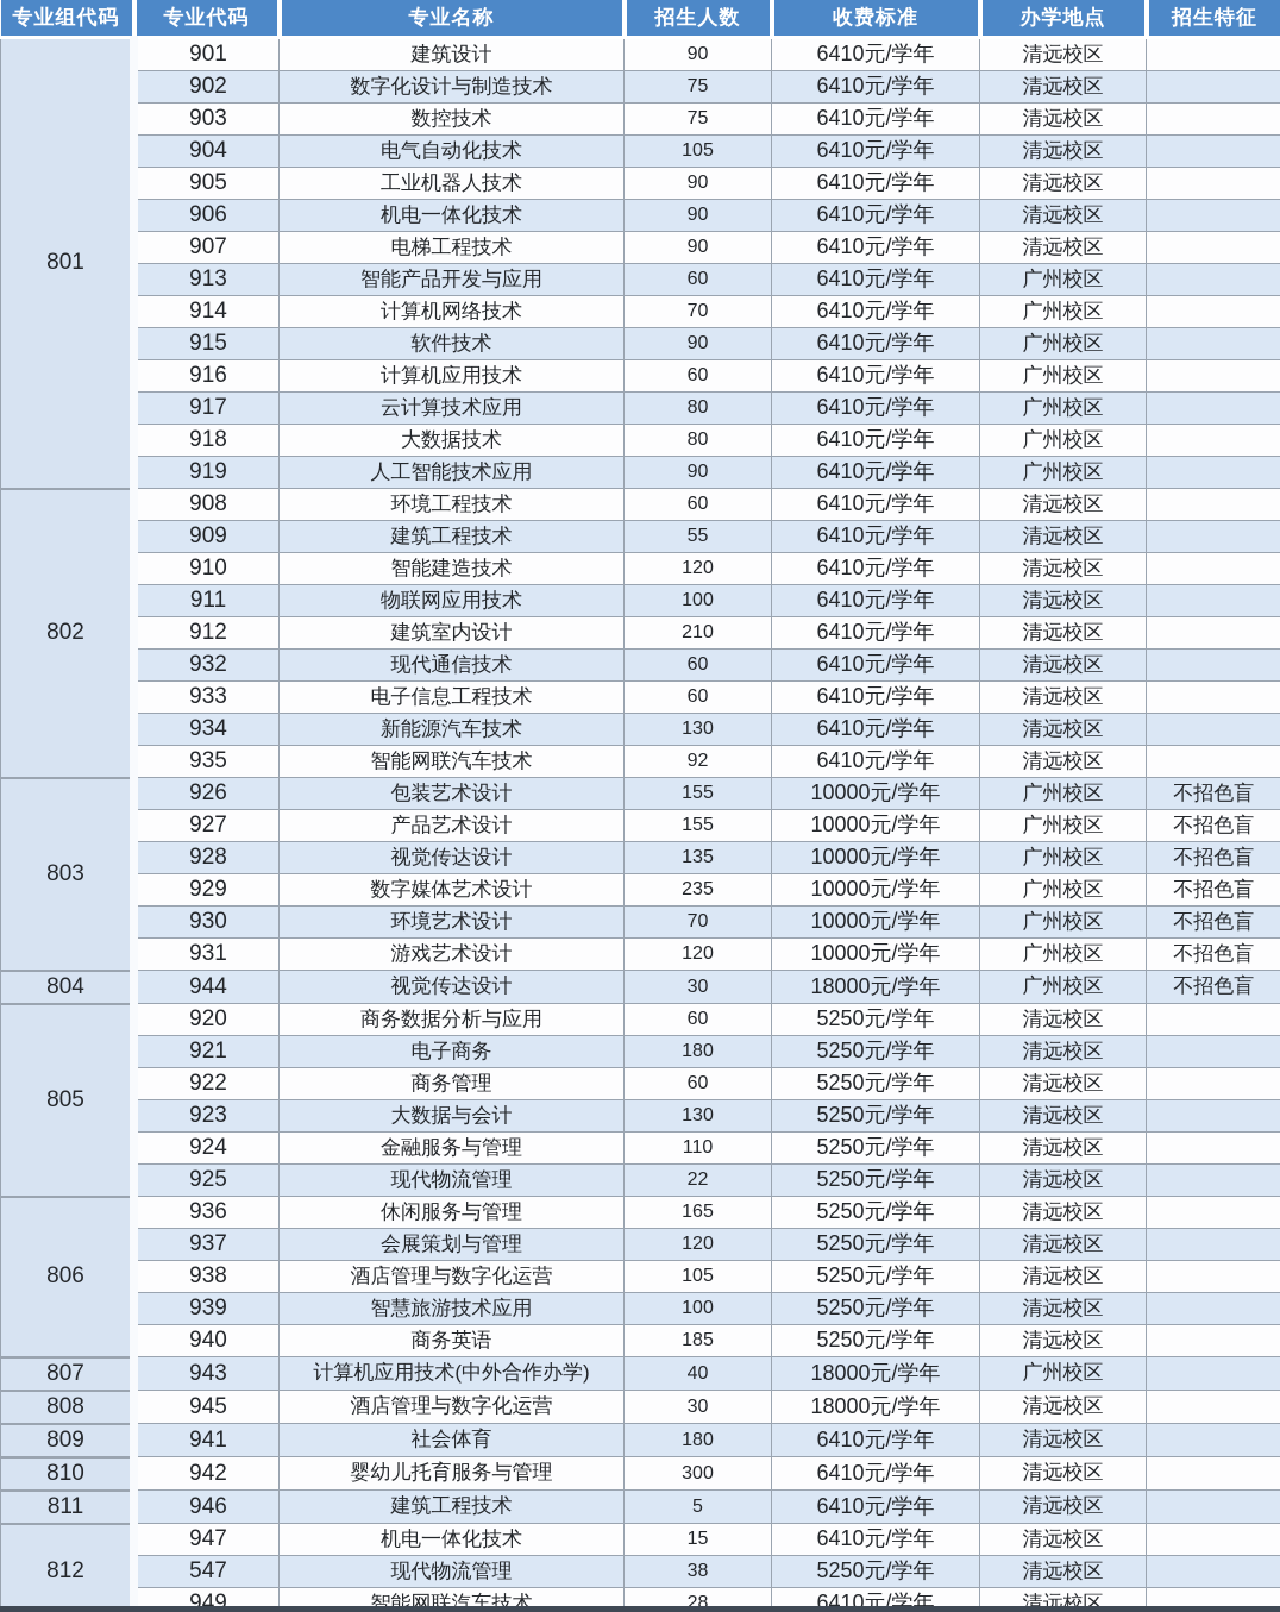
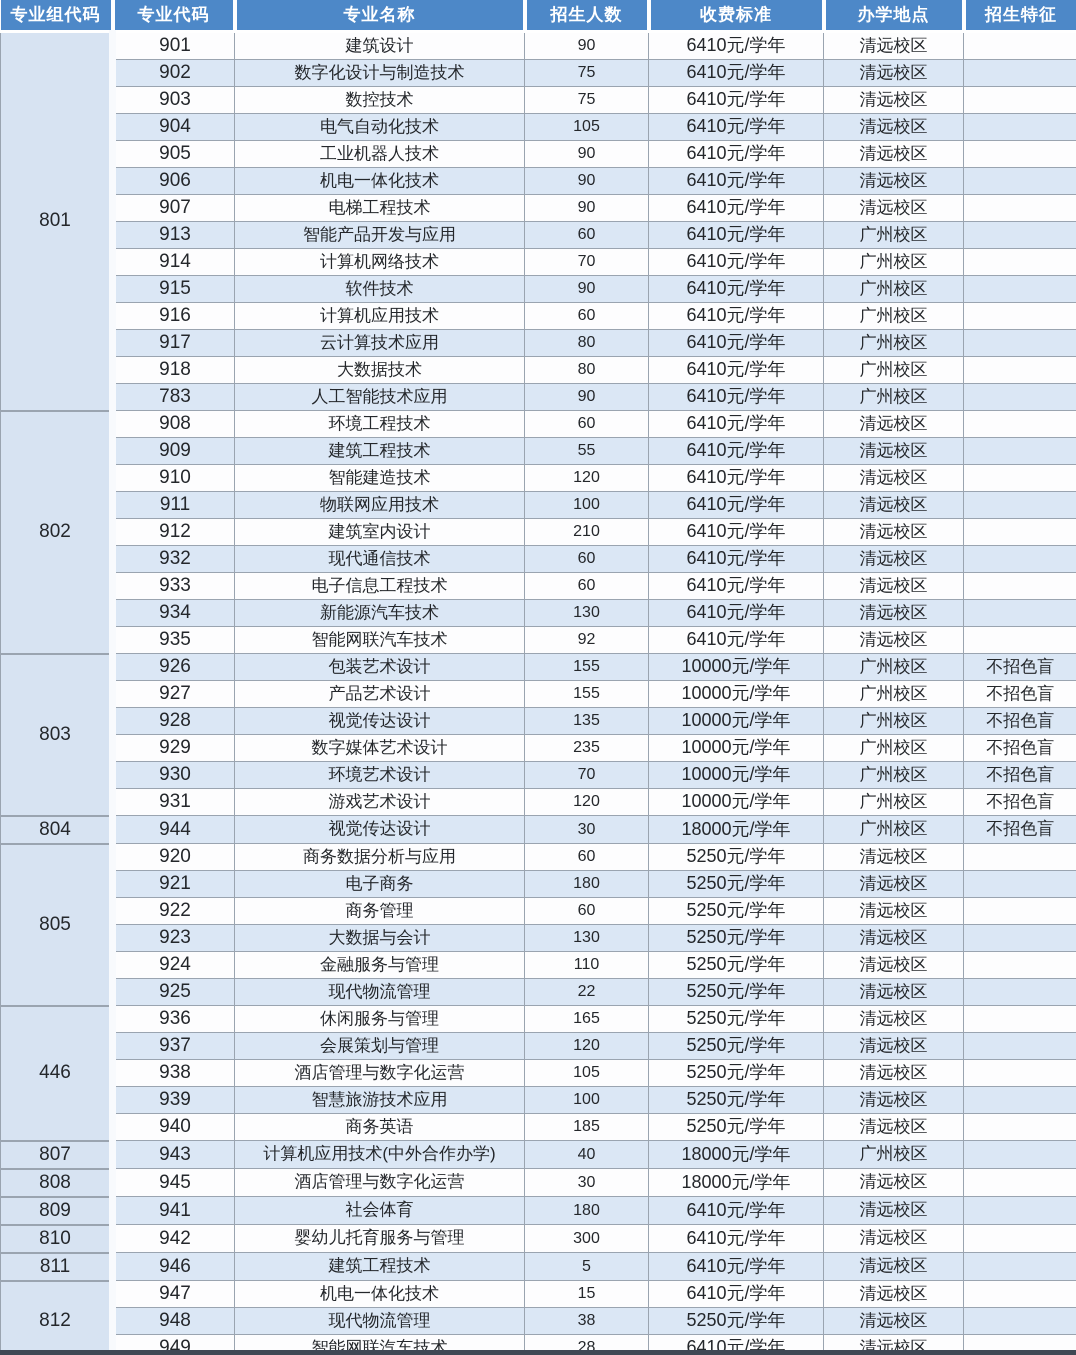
  专业组代码	专业代码	专业名称	招生人数	收费标准	办学地点	招生特征
  801	901	建筑设计	90	6410元/学年	清远校区
  902	数字化设计与制造技术	75	6410元/学年	清远校区
  903	数控技术	75	6410元/学年	清远校区
  904	电气自动化技术	105	6410元/学年	清远校区
  905	工业机器人技术	90	6410元/学年	清远校区
  906	机电一体化技术	90	6410元/学年	清远校区
  907	电梯工程技术	90	6410元/学年	清远校区
  913	智能产品开发与应用	60	6410元/学年	广州校区
  914	计算机网络技术	70	6410元/学年	广州校区
  915	软件技术	90	6410元/学年	广州校区
  916	计算机应用技术	60	6410元/学年	广州校区
  917	云计算技术应用	80	6410元/学年	广州校区
  918	大数据技术	80	6410元/学年	广州校区
- 919	人工智能技术应用	90	6410元/学年	广州校区
+ 783	人工智能技术应用	90	6410元/学年	广州校区
  802	908	环境工程技术	60	6410元/学年	清远校区
  909	建筑工程技术	55	6410元/学年	清远校区
  910	智能建造技术	120	6410元/学年	清远校区
  911	物联网应用技术	100	6410元/学年	清远校区
  912	建筑室内设计	210	6410元/学年	清远校区
  932	现代通信技术	60	6410元/学年	清远校区
  933	电子信息工程技术	60	6410元/学年	清远校区
  934	新能源汽车技术	130	6410元/学年	清远校区
  935	智能网联汽车技术	92	6410元/学年	清远校区
  803	926	包装艺术设计	155	10000元/学年	广州校区	不招色盲
  927	产品艺术设计	155	10000元/学年	广州校区	不招色盲
  928	视觉传达设计	135	10000元/学年	广州校区	不招色盲
  929	数字媒体艺术设计	235	10000元/学年	广州校区	不招色盲
  930	环境艺术设计	70	10000元/学年	广州校区	不招色盲
  931	游戏艺术设计	120	10000元/学年	广州校区	不招色盲
  804	944	视觉传达设计	30	18000元/学年	广州校区	不招色盲
  805	920	商务数据分析与应用	60	5250元/学年	清远校区
  921	电子商务	180	5250元/学年	清远校区
  922	商务管理	60	5250元/学年	清远校区
  923	大数据与会计	130	5250元/学年	清远校区
  924	金融服务与管理	110	5250元/学年	清远校区
  925	现代物流管理	22	5250元/学年	清远校区
- 806	936	休闲服务与管理	165	5250元/学年	清远校区
+ 446	936	休闲服务与管理	165	5250元/学年	清远校区
  937	会展策划与管理	120	5250元/学年	清远校区
  938	酒店管理与数字化运营	105	5250元/学年	清远校区
  939	智慧旅游技术应用	100	5250元/学年	清远校区
  940	商务英语	185	5250元/学年	清远校区
  807	943	计算机应用技术(中外合作办学)	40	18000元/学年	广州校区
  808	945	酒店管理与数字化运营	30	18000元/学年	清远校区
  809	941	社会体育	180	6410元/学年	清远校区
  810	942	婴幼儿托育服务与管理	300	6410元/学年	清远校区
  811	946	建筑工程技术	5	6410元/学年	清远校区
  812	947	机电一体化技术	15	6410元/学年	清远校区
- 547	现代物流管理	38	5250元/学年	清远校区
+ 948	现代物流管理	38	5250元/学年	清远校区
  949	智能网联汽车技术	28	6410元/学年	清远校区
